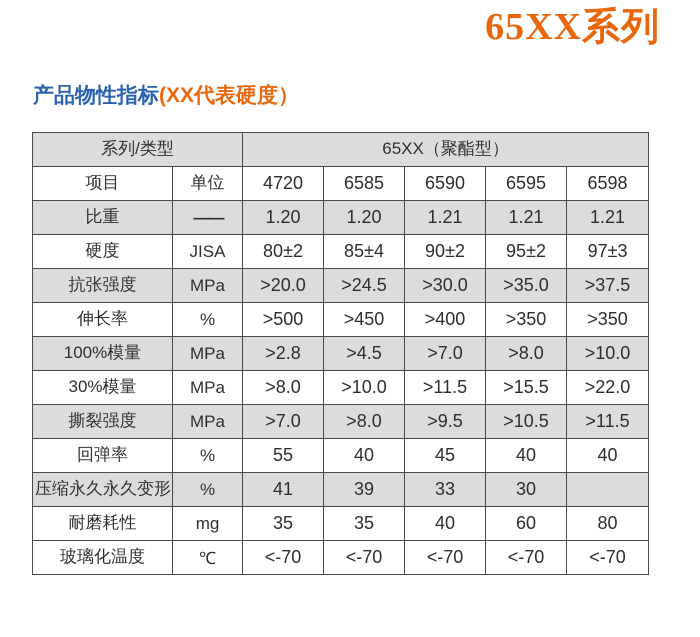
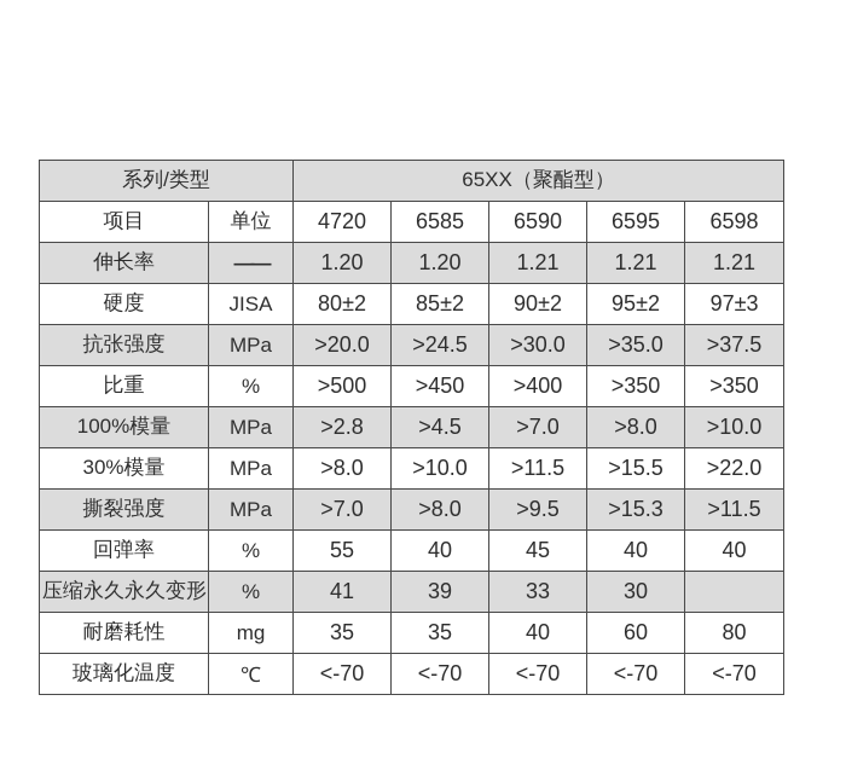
- 65XX系列
- 产品物性指标(XX代表硬度）
  系列/类型	65XX（聚酯型）
  项目	单位	4720	6585	6590	6595	6598
- 比重	——	1.20	1.20	1.21	1.21	1.21
+ 伸长率	——	1.20	1.20	1.21	1.21	1.21
- 硬度	JISA	80±2	85±4	90±2	95±2	97±3
+ 硬度	JISA	80±2	85±2	90±2	95±2	97±3
  抗张强度	MPa	>20.0	>24.5	>30.0	>35.0	>37.5
- 伸长率	%	>500	>450	>400	>350	>350
+ 比重	%	>500	>450	>400	>350	>350
  100%模量	MPa	>2.8	>4.5	>7.0	>8.0	>10.0
  30%模量	MPa	>8.0	>10.0	>11.5	>15.5	>22.0
- 撕裂强度	MPa	>7.0	>8.0	>9.5	>10.5	>11.5
+ 撕裂强度	MPa	>7.0	>8.0	>9.5	>15.3	>11.5
  回弹率	%	55	40	45	40	40
  压缩永久永久变形	%	41	39	33	30
  耐磨耗性	mg	35	35	40	60	80
  玻璃化温度	℃	<-70	<-70	<-70	<-70	<-70
